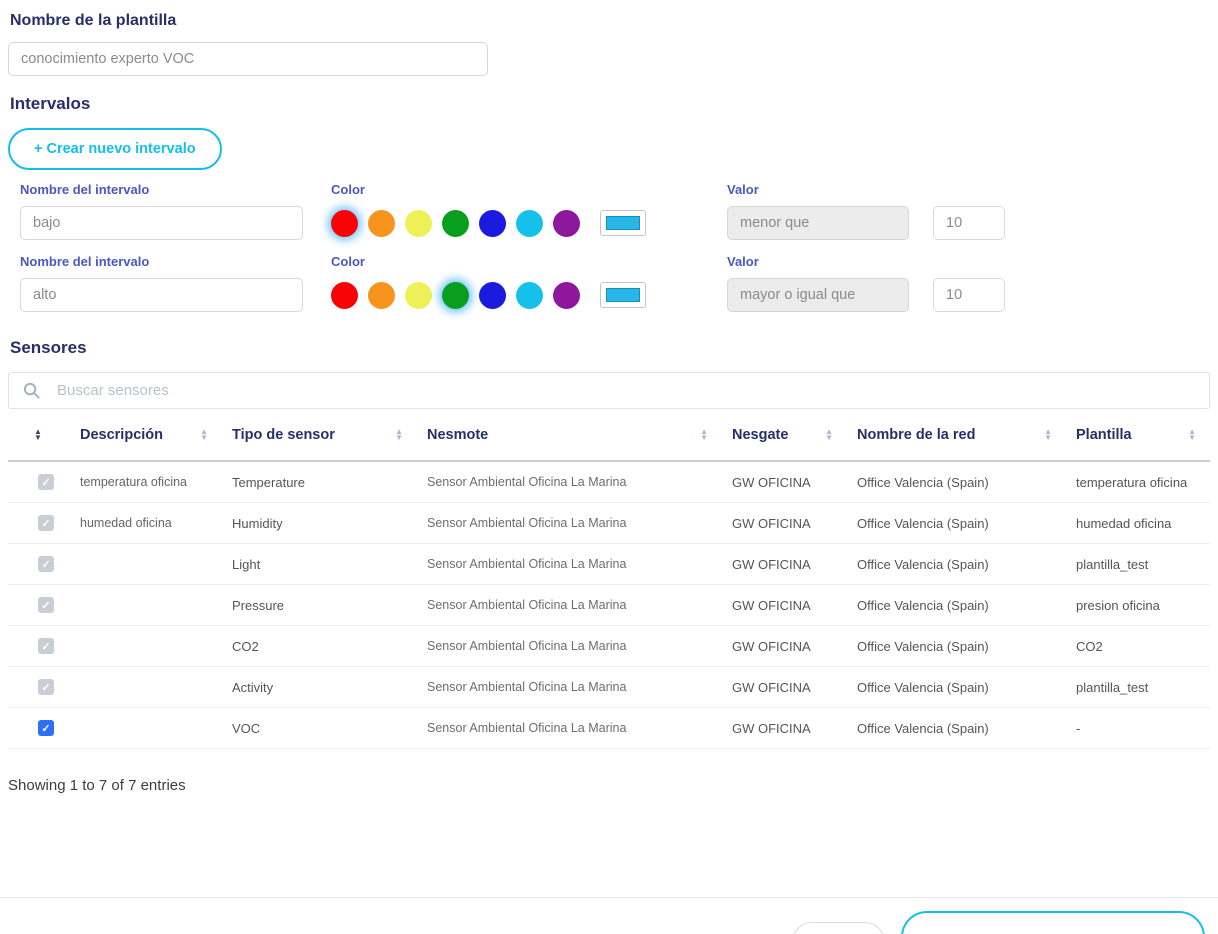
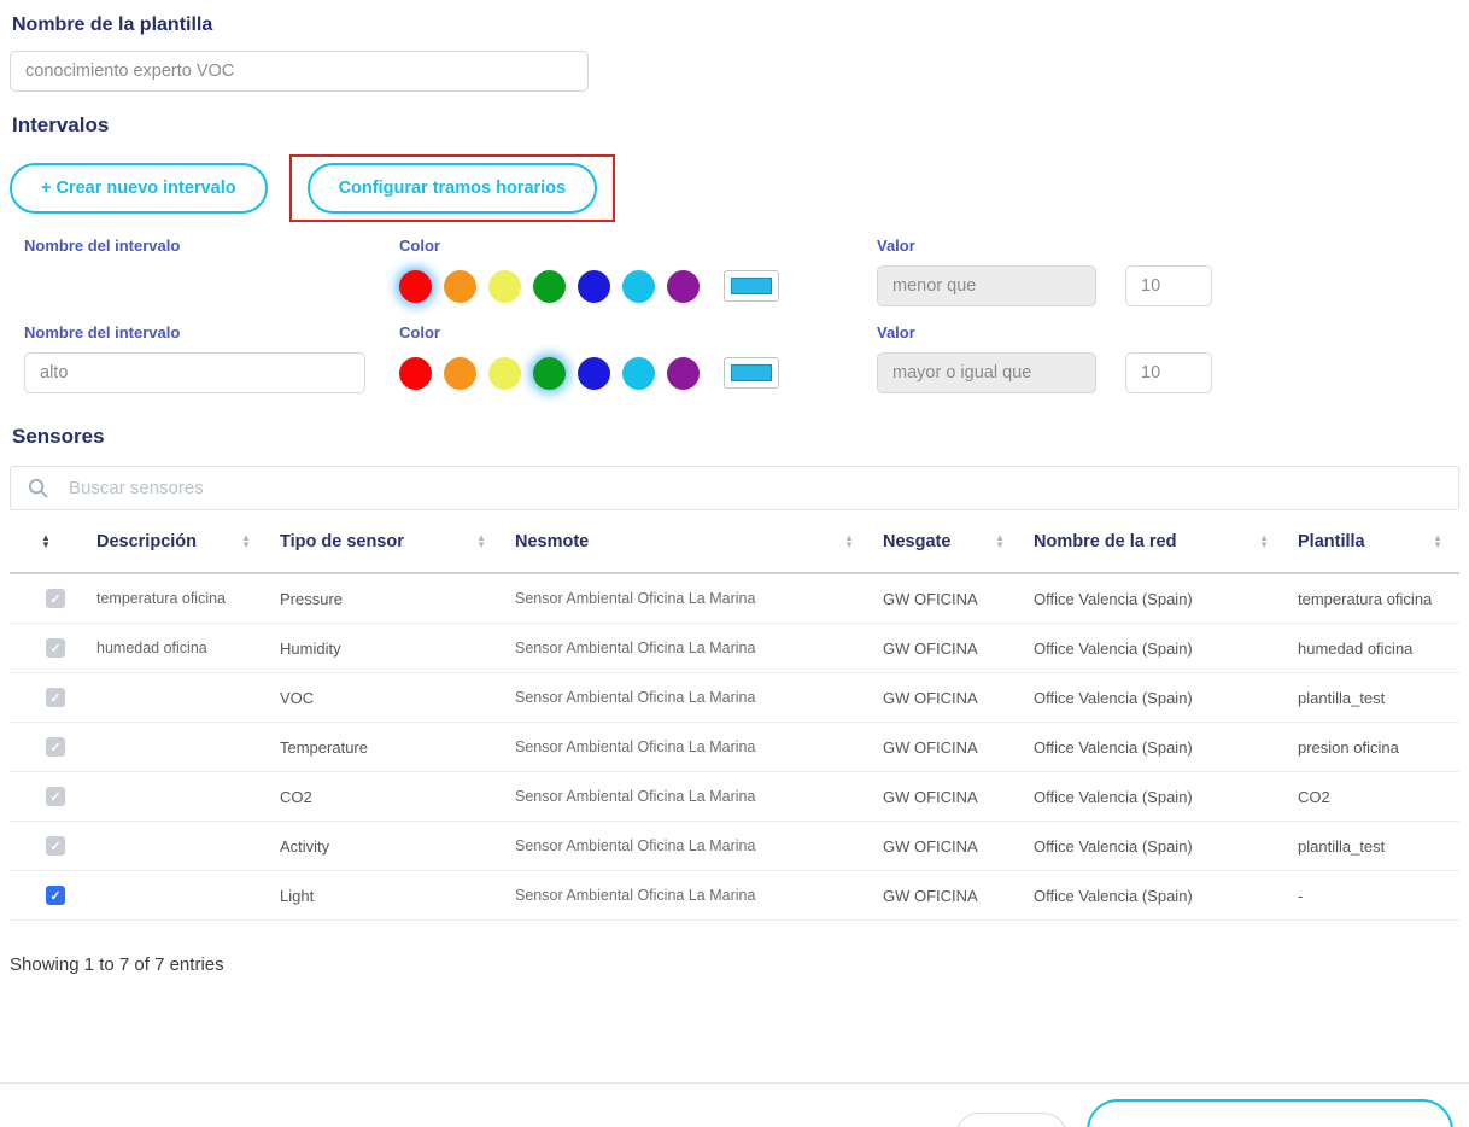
  Nombre de la plantilla
  conocimiento experto VOC
  Intervalos
  + Crear nuevo intervalo
+ Configurar tramos horarios
  Nombre del intervalo
- bajo
  Color
  Valor
  menor que
  10
  Nombre del intervalo
  alto
  Color
  Valor
  mayor o igual que
  10
  Sensores
  Buscar sensores
  ▲
  ▼
  Descripción
  ▲
  ▼
  Tipo de sensor
  ▲
  ▼
  Nesmote
  ▲
  ▼
  Nesgate
  ▲
  ▼
  Nombre de la red
  ▲
  ▼
  Plantilla
  ▲
  ▼
  ✓
  temperatura oficina
- Temperature
+ Pressure
  Sensor Ambiental Oficina La Marina
  GW OFICINA
  Office Valencia (Spain)
  temperatura oficina
  ✓
  humedad oficina
  Humidity
  Sensor Ambiental Oficina La Marina
  GW OFICINA
  Office Valencia (Spain)
  humedad oficina
  ✓
- Light
+ VOC
  Sensor Ambiental Oficina La Marina
  GW OFICINA
  Office Valencia (Spain)
  plantilla_test
  ✓
- Pressure
+ Temperature
  Sensor Ambiental Oficina La Marina
  GW OFICINA
  Office Valencia (Spain)
  presion oficina
  ✓
  CO2
  Sensor Ambiental Oficina La Marina
  GW OFICINA
  Office Valencia (Spain)
  CO2
  ✓
  Activity
  Sensor Ambiental Oficina La Marina
  GW OFICINA
  Office Valencia (Spain)
  plantilla_test
  ✓
- VOC
+ Light
  Sensor Ambiental Oficina La Marina
  GW OFICINA
  Office Valencia (Spain)
  -
  Showing 1 to 7 of 7 entries
